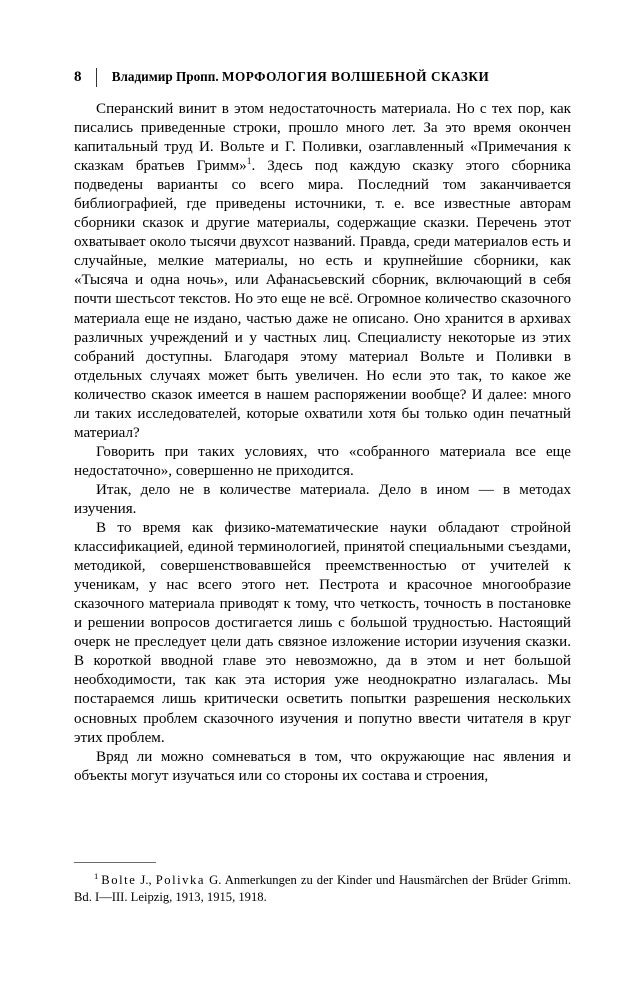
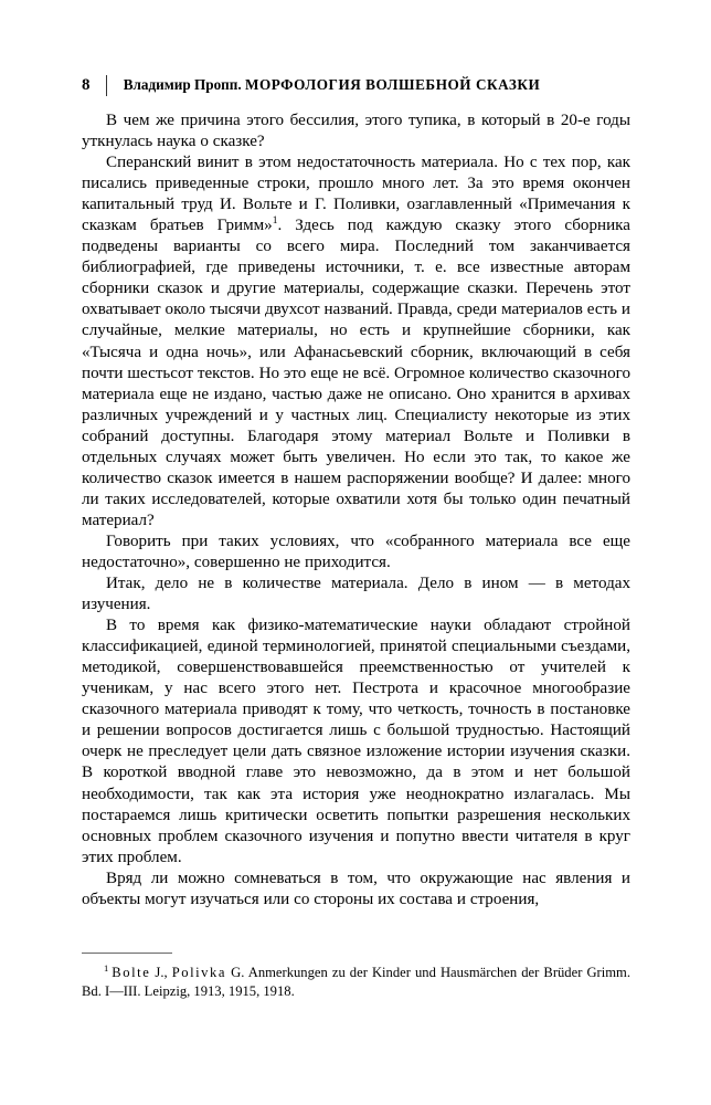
  8
  Владимир Пропп. МОРФОЛОГИЯ ВОЛШЕБНОЙ СКАЗКИ
+ В чем же причина этого бессилия, этого тупика, в который в 20-е годы уткнулась наука о сказке?
  Сперанский винит в этом недостаточность материала. Но с тех пор, как писались приведенные строки, прошло много лет. За это время окончен капитальный труд И. Вольте и Г. Поливки, озаглавленный «Примечания к сказкам братьев Гримм»1. Здесь под каждую сказку этого сборника подведены варианты со всего мира. Последний том заканчивается библиографией, где приведены источники, т. е. все известные авторам сборники сказок и другие материалы, содержащие сказки. Перечень этот охватывает около тысячи двухсот названий. Правда, среди материалов есть и случайные, мелкие материалы, но есть и крупнейшие сборники, как «Тысяча и одна ночь», или Афанасьевский сборник, включающий в себя почти шестьсот текстов. Но это еще не всё. Огромное количество сказочного материала еще не издано, частью даже не описано. Оно хранится в архивах различных учреждений и у частных лиц. Специалисту некоторые из этих собраний доступны. Благодаря этому материал Вольте и Поливки в отдельных случаях может быть увеличен. Но если это так, то какое же количество сказок имеется в нашем распоряжении вообще? И далее: много ли таких исследователей, которые охватили хотя бы только один печатный материал?
  Говорить при таких условиях, что «собранного материала все еще недостаточно», совершенно не приходится.
  Итак, дело не в количестве материала. Дело в ином — в методах изучения.
  В то время как физико-математические науки обладают стройной классификацией, единой терминологией, принятой специальными съездами, методикой, совершенствовавшейся преемственностью от учителей к ученикам, у нас всего этого нет. Пестрота и красочное многообразие сказочного материала приводят к тому, что четкость, точность в постановке и решении вопросов достигается лишь с большой трудностью. Настоящий очерк не преследует цели дать связное изложение истории изучения сказки. В короткой вводной главе это невозможно, да в этом и нет большой необходимости, так как эта история уже неоднократно излагалась. Мы постараемся лишь критически осветить попытки разрешения нескольких основных проблем сказочного изучения и попутно ввести читателя в круг этих проблем.
  Вряд ли можно сомневаться в том, что окружающие нас явления и объекты могут изучаться или со стороны их состава и строения,
  1 Bolte J., Polivka G. Anmerkungen zu der Kinder und Hausmärchen der Brüder Grimm. Bd. I—III. Leipzig, 1913, 1915, 1918.
